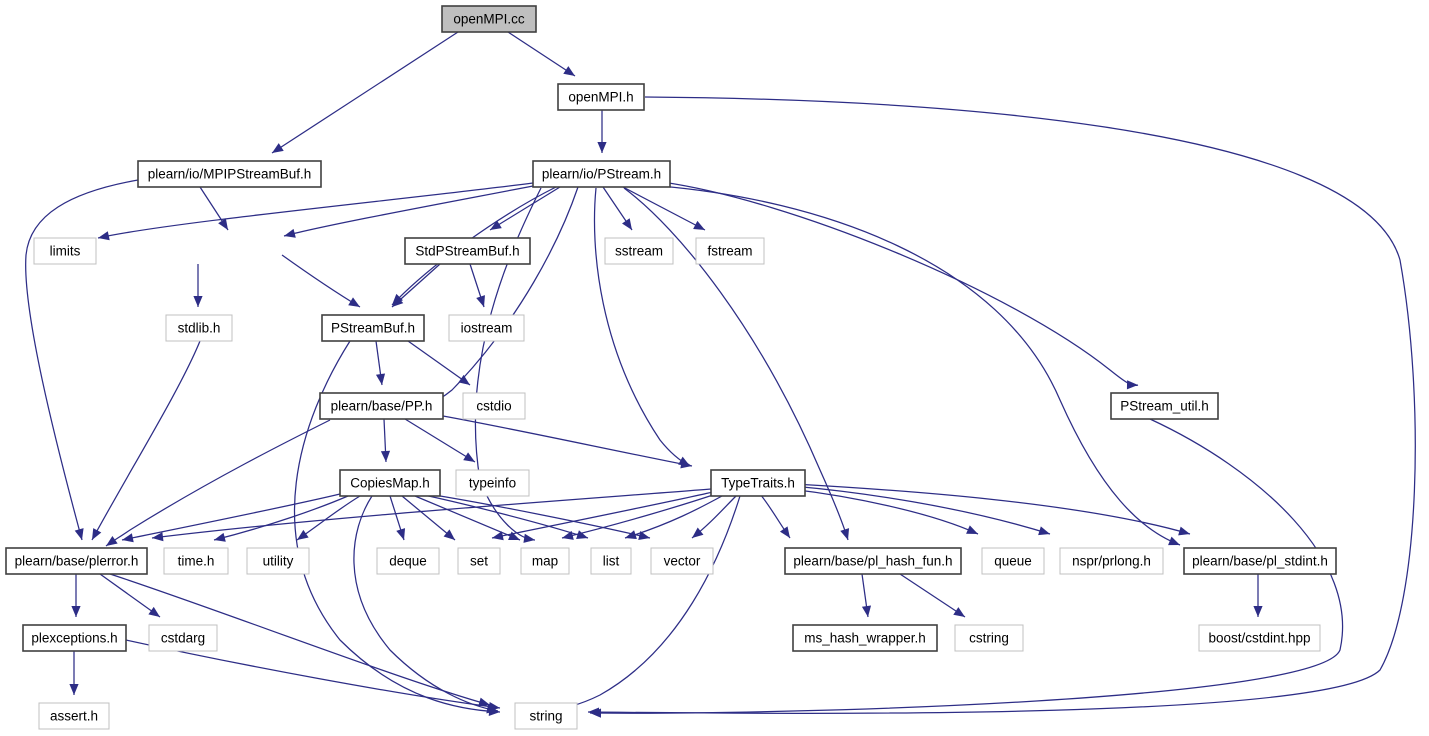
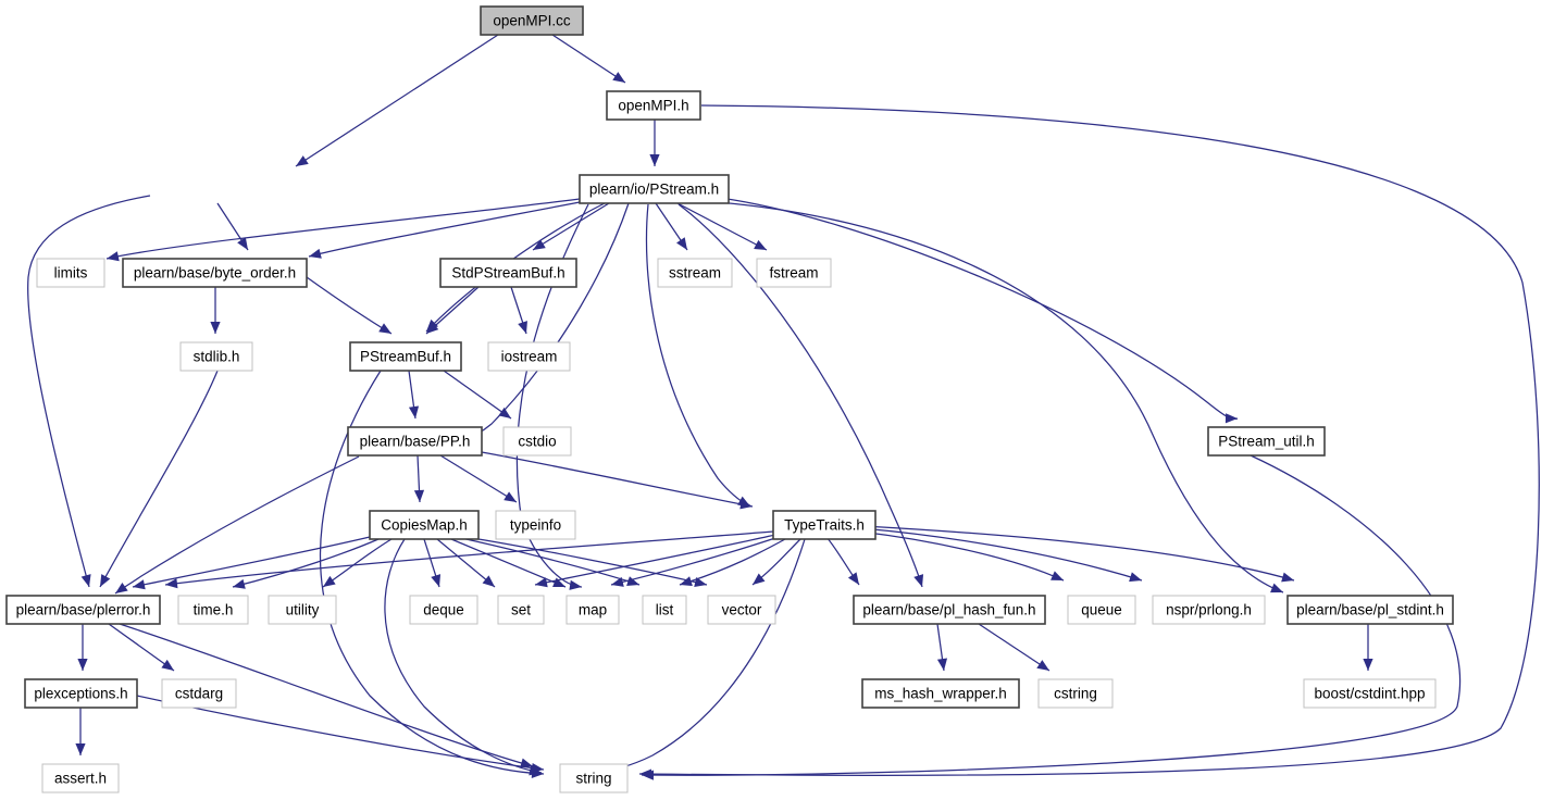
  openMPI.cc
  openMPI.h
- plearn/io/MPIPStreamBuf.h
  plearn/io/PStream.h
  limits
+ plearn/base/byte_order.h
  StdPStreamBuf.h
  sstream
  fstream
  stdlib.h
  PStreamBuf.h
  iostream
  plearn/base/PP.h
  cstdio
  PStream_util.h
  CopiesMap.h
  typeinfo
  TypeTraits.h
  plearn/base/plerror.h
  time.h
  utility
  deque
  set
  map
  list
  vector
  plearn/base/pl_hash_fun.h
  queue
  nspr/prlong.h
  plearn/base/pl_stdint.h
  ms_hash_wrapper.h
  cstring
  boost/cstdint.hpp
  plexceptions.h
  cstdarg
  assert.h
  string
